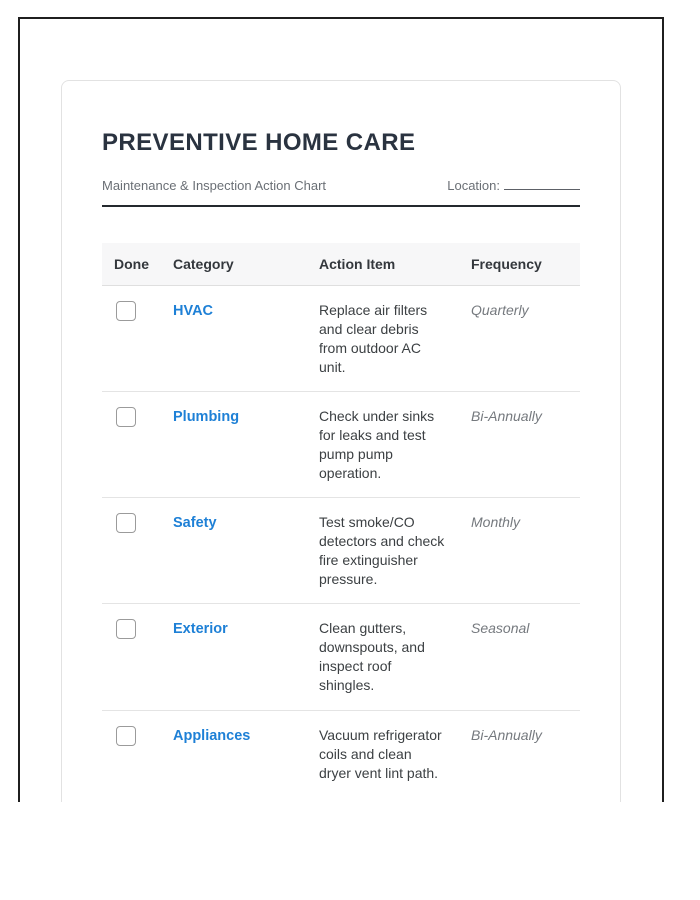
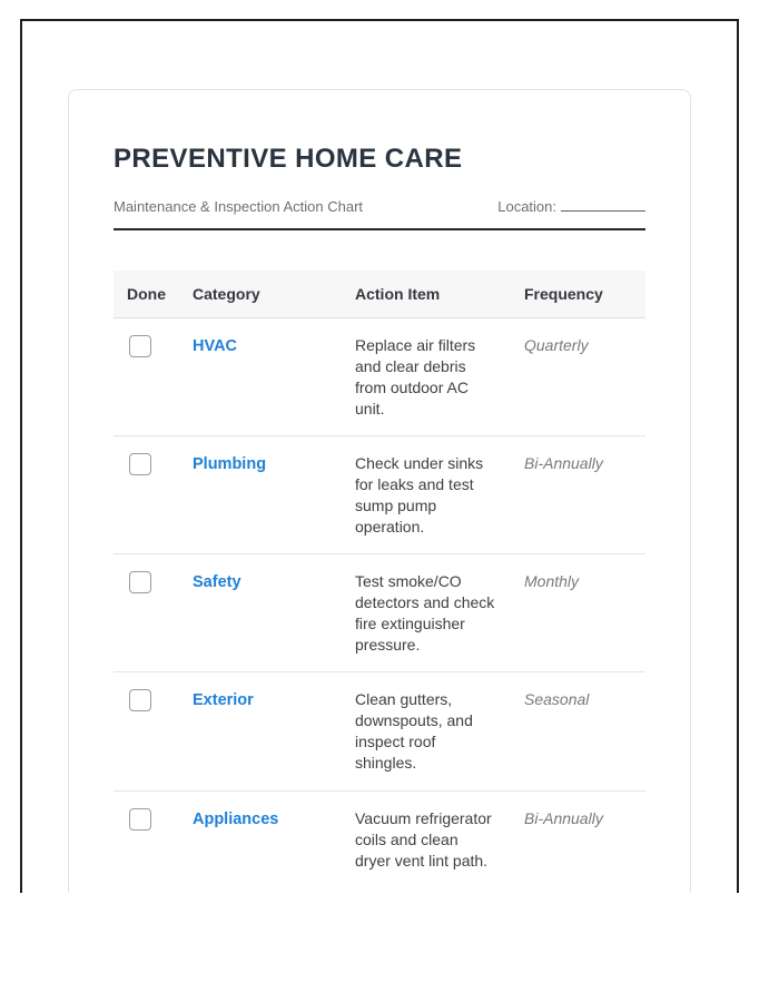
  PREVENTIVE HOME CARE
  Maintenance & Inspection Action Chart
  Location:
  Done	Category	Action Item	Frequency
  	HVAC	Replace air filters and clear debris from outdoor AC unit.	Quarterly
- 	Plumbing	Check under sinks for leaks and test pump pump operation.	Bi-Annually
+ 	Plumbing	Check under sinks for leaks and test sump pump operation.	Bi-Annually
  	Safety	Test smoke/CO detectors and check fire extinguisher pressure.	Monthly
  	Exterior	Clean gutters, downspouts, and inspect roof shingles.	Seasonal
  	Appliances	Vacuum refrigerator coils and clean dryer vent lint path.	Bi-Annually
